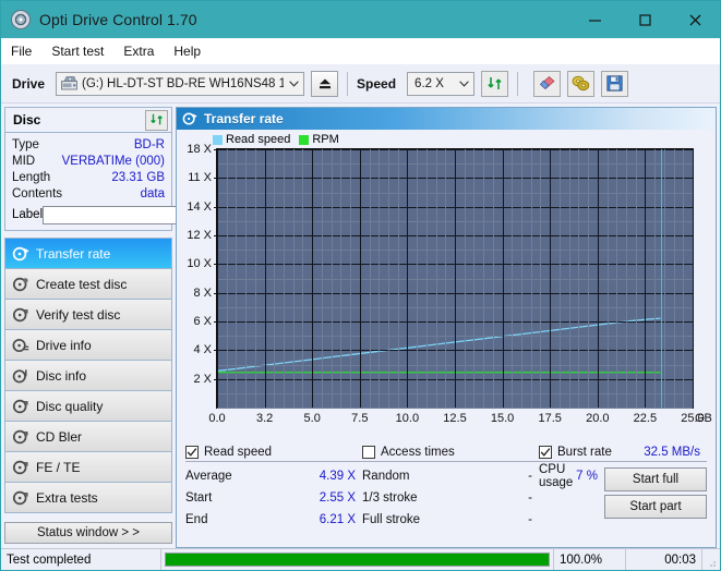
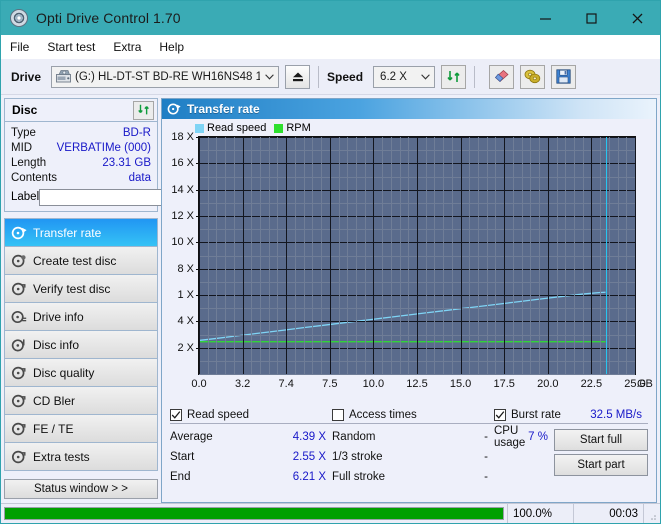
  Opti Drive Control 1.70
  File
  Start test
  Extra
  Help
  Drive
  (G:) HL-DT-ST BD-RE WH16NS48 1
  Speed
  6.2 X
  Disc
  Type
  BD-R
  MID
  VERBATIMe (000)
  Length
  23.31 GB
  Contents
  data
  Label
  Transfer rate
  Create test disc
  Verify test disc
  Drive info
  Disc info
  Disc quality
  CD Bler
  FE / TE
  Extra tests
  Status window > >
  Transfer rate
  Read speed
  RPM
  2 X
  4 X
- 6 X
+ 1 X
  8 X
  10 X
  12 X
  14 X
- 11 X
+ 16 X
  18 X
  0.0
  3.2
- 5.0
+ 7.4
  7.5
  10.0
  12.5
  15.0
  17.5
  20.0
  22.5
  25.0
  GB
  Read speed
  Average
  4.39 X
  Start
  2.55 X
  End
  6.21 X
  Access times
  Random
  -
  1/3 stroke
  -
  Full stroke
  -
  Burst rate
  32.5 MB/s
  CPU usage
  7 %
  Start full
  Start part
- Test completed
  100.0%
  00:03
